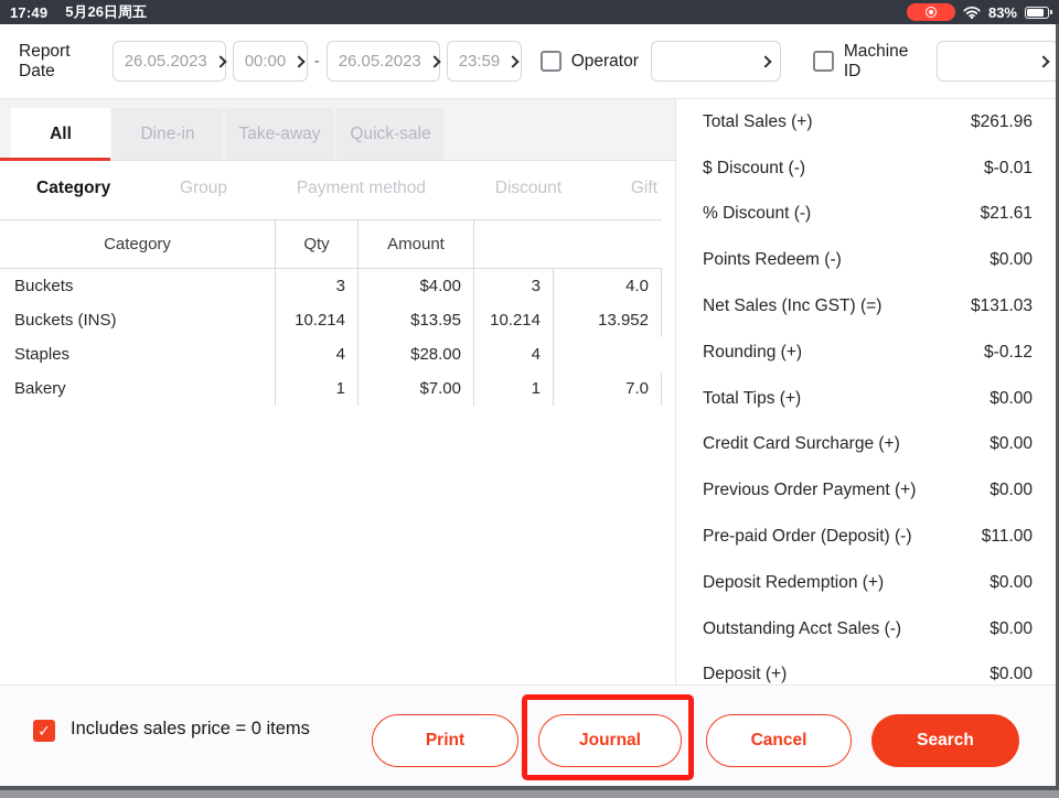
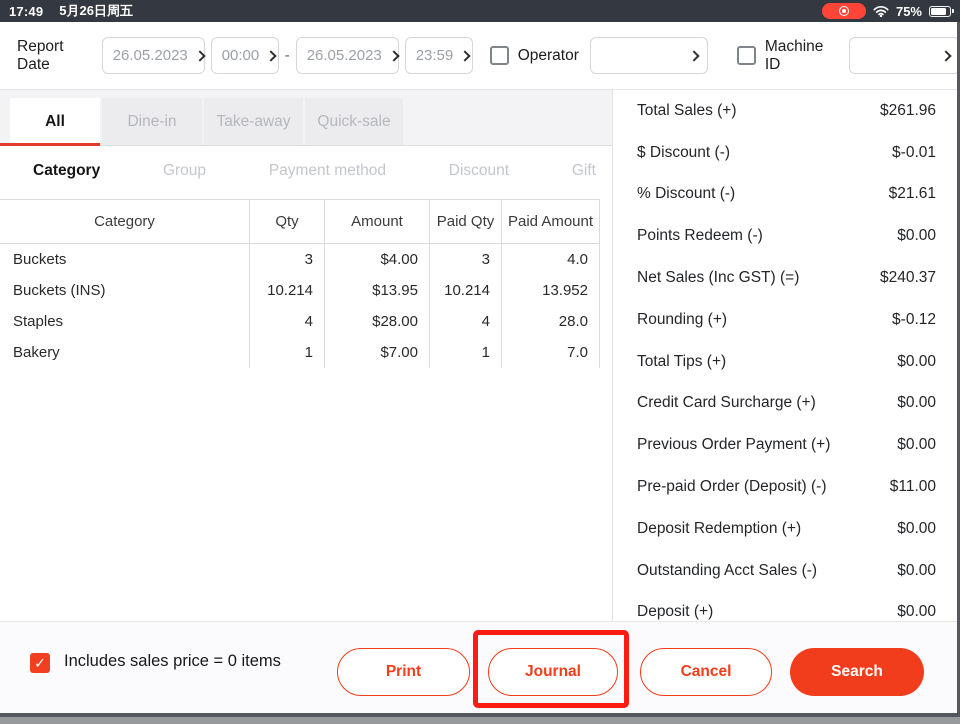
  17:49
  5月26日周五
- 83%
+ 75%
  Report Date
  26.05.2023
  00:00
  -
  26.05.2023
  23:59
  Operator
  Machine ID
  All
  Dine-in
  Take-away
  Quick-sale
  Category
  Group
  Payment method
  Discount
  Gift
  Category
  Qty
  Amount
+ Paid Qty
+ Paid Amount
  Buckets
  3
  $4.00
  3
  4.0
  Buckets (INS)
  10.214
  $13.95
  10.214
  13.952
  Staples
  4
  $28.00
  4
+ 28.0
  Bakery
  1
  $7.00
  1
  7.0
  Total Sales (+)
  $261.96
  $ Discount (-)
  $-0.01
  % Discount (-)
  $21.61
  Points Redeem (-)
  $0.00
  Net Sales (Inc GST) (=)
- $131.03
+ $240.37
  Rounding (+)
  $-0.12
  Total Tips (+)
  $0.00
  Credit Card Surcharge (+)
  $0.00
  Previous Order Payment (+)
  $0.00
  Pre-paid Order (Deposit) (-)
  $11.00
  Deposit Redemption (+)
  $0.00
  Outstanding Acct Sales (-)
  $0.00
  Deposit (+)
  $0.00
  Includes sales price = 0 items
  Print
  Journal
  Cancel
  Search
